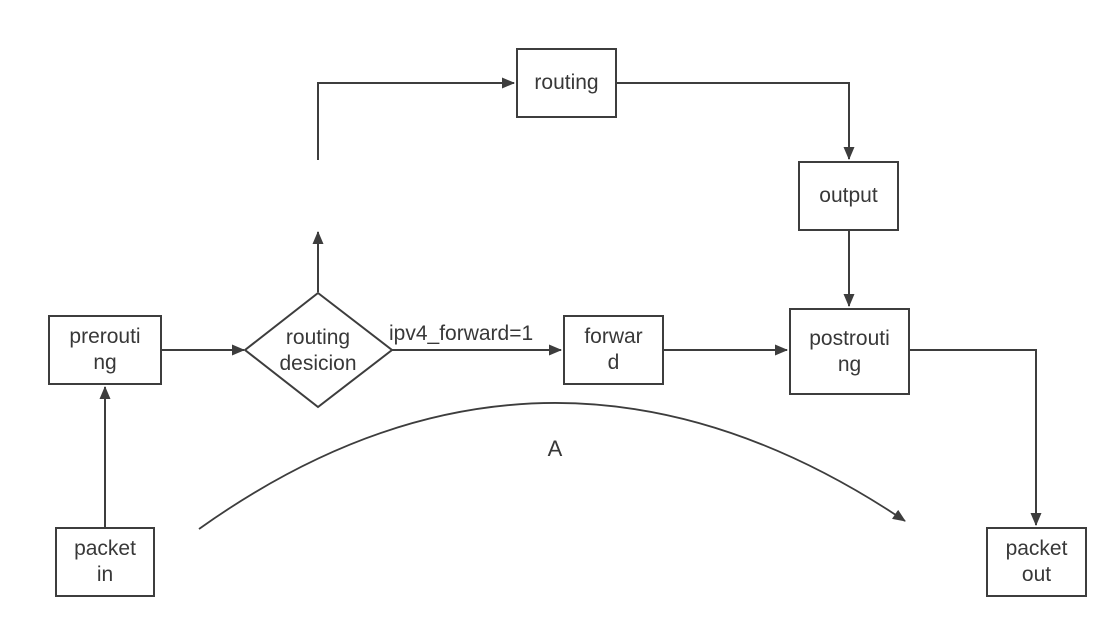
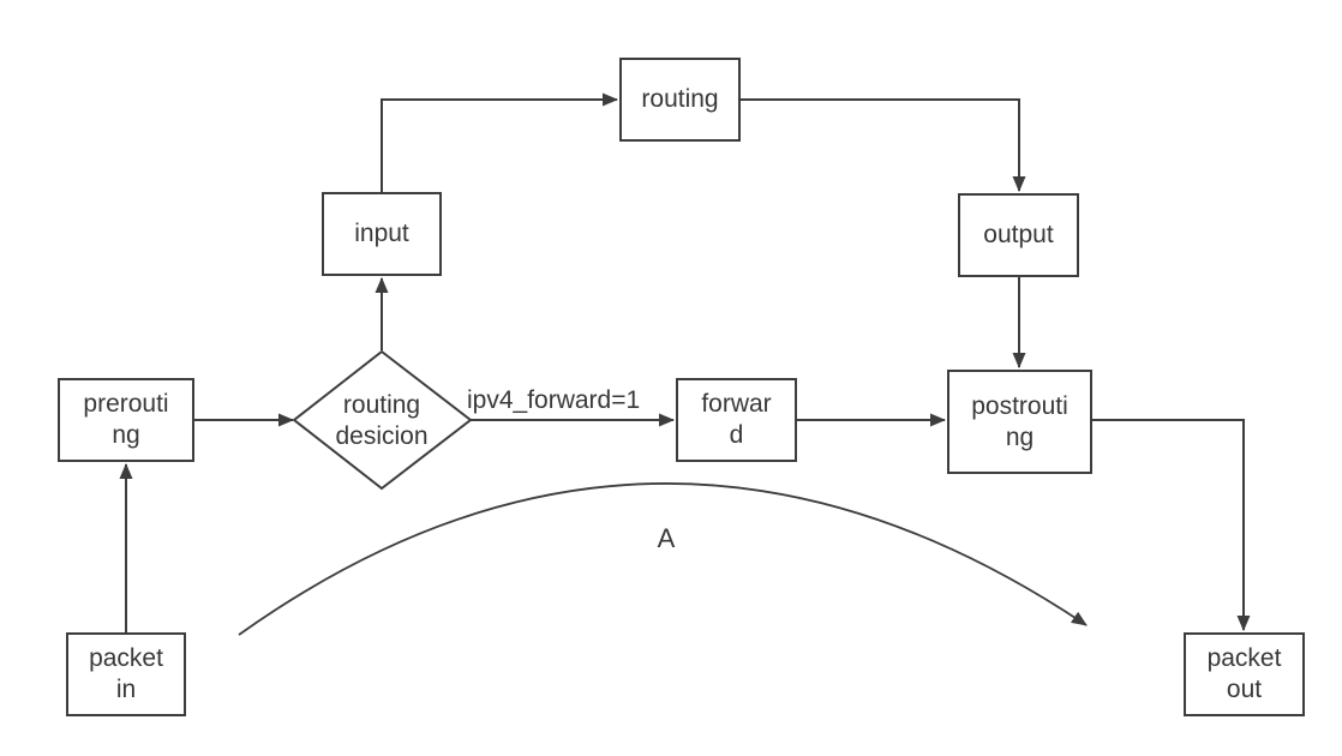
  packet
  in
  prerouti
  ng
+ input
  routing
  output
  forwar
  d
  postrouti
  ng
  packet
  out
  routing
  desicion
  ipv4_forward=1
  A
